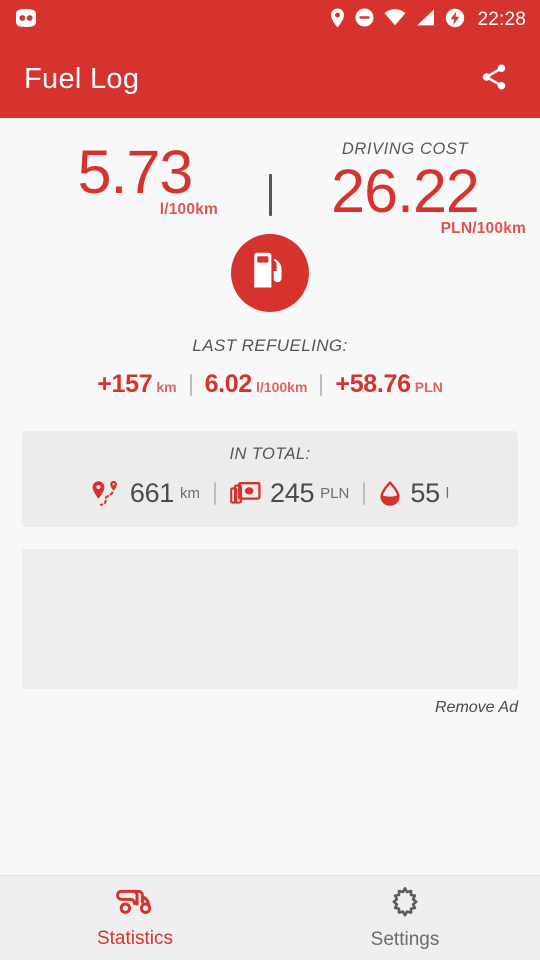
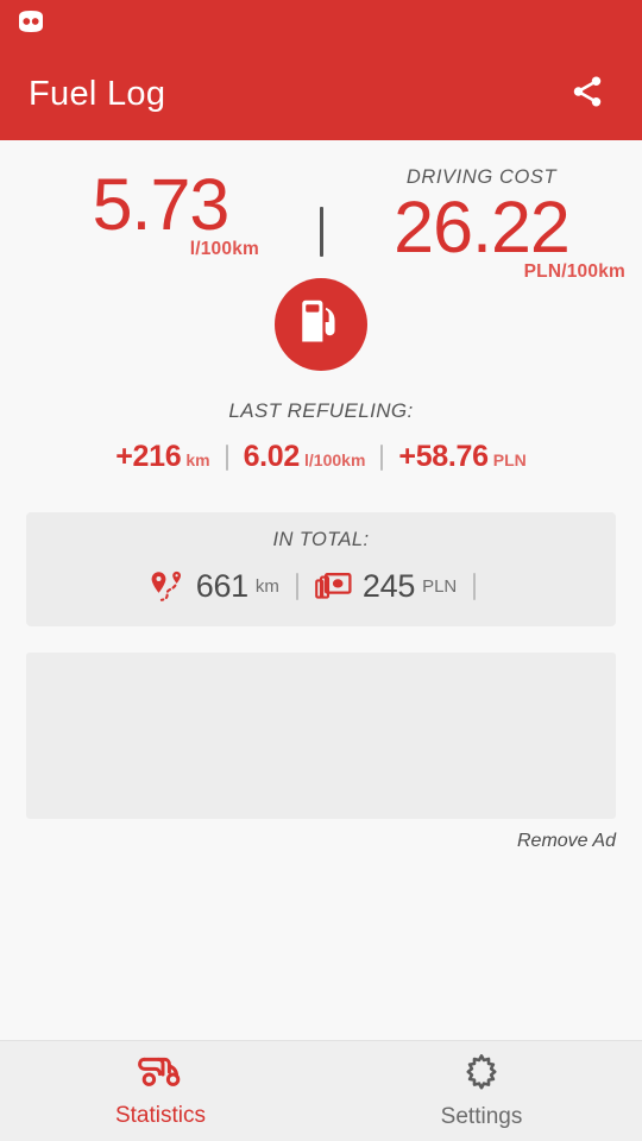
- 22:28
  Fuel Log
  5.73
  l/100km
  DRIVING COST
  26.22
  PLN/100km
  LAST REFUELING:
- +157
+ +216
  km
  6.02
  l/100km
  +58.76
  PLN
  IN TOTAL:
  661
  km
  245
  PLN
- 55
- l
  Remove Ad
  Statistics
  Settings
